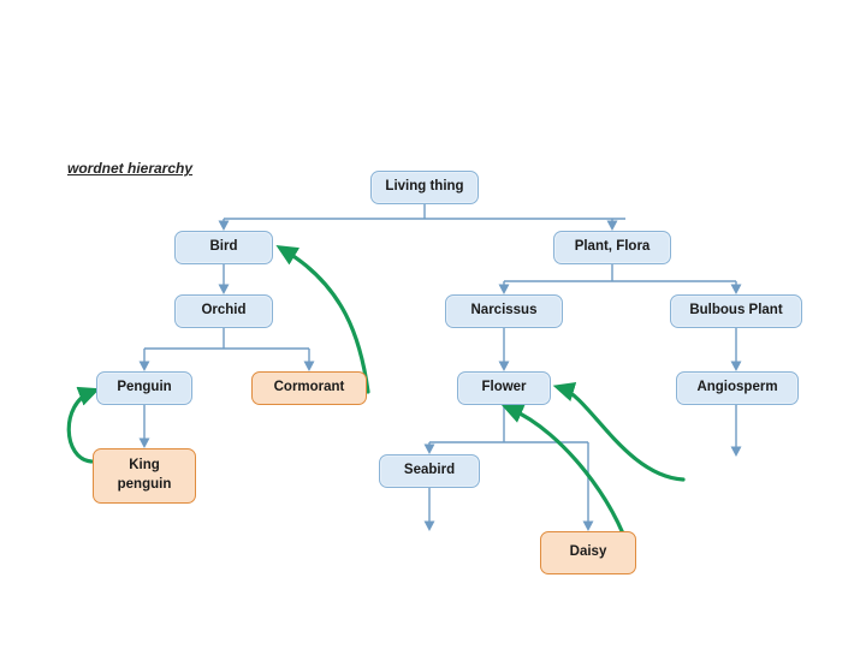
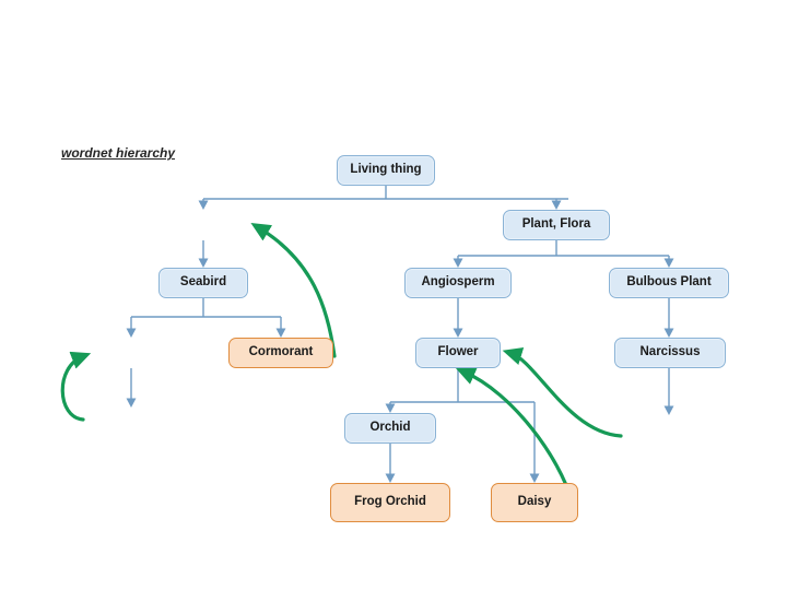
  wordnet hierarchy
  Living thing
- Bird
  Plant, Flora
- Orchid
+ Seabird
- Narcissus
+ Angiosperm
  Bulbous Plant
- Penguin
  Cormorant
  Flower
- Angiosperm
+ Narcissus
- King
- penguin
- Seabird
+ Orchid
+ Frog Orchid
  Daisy
